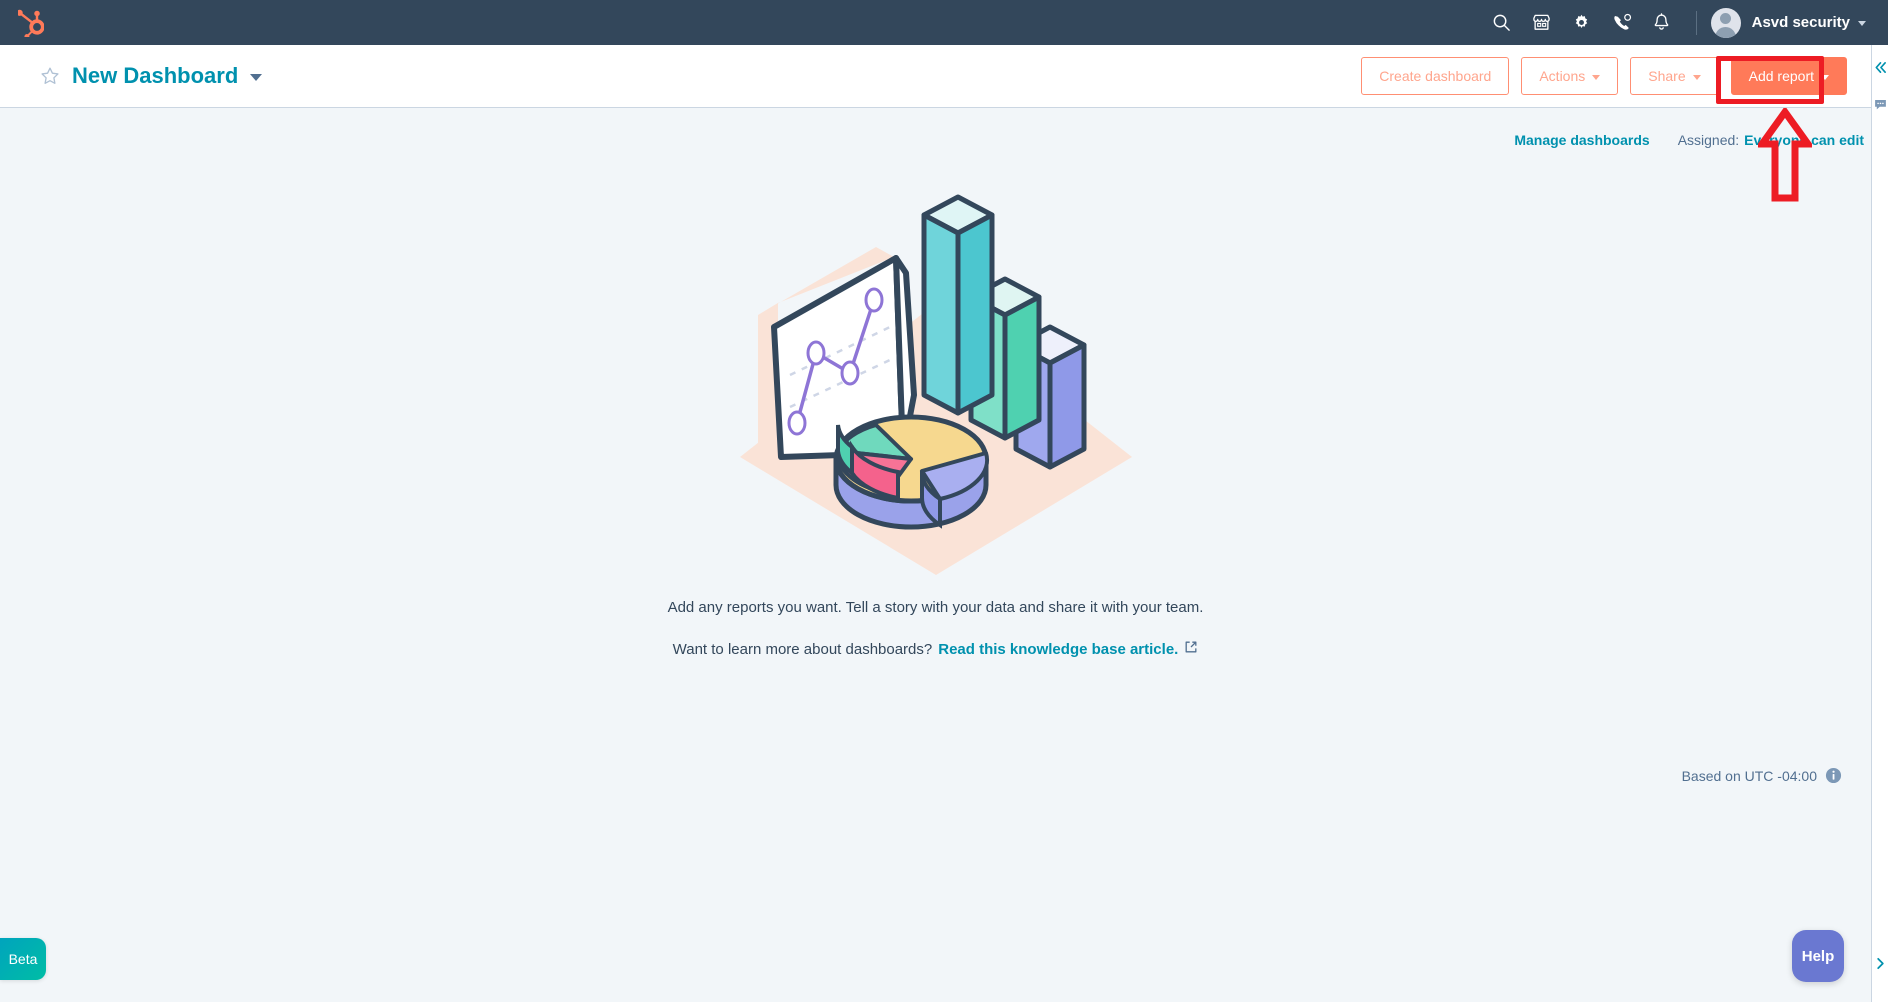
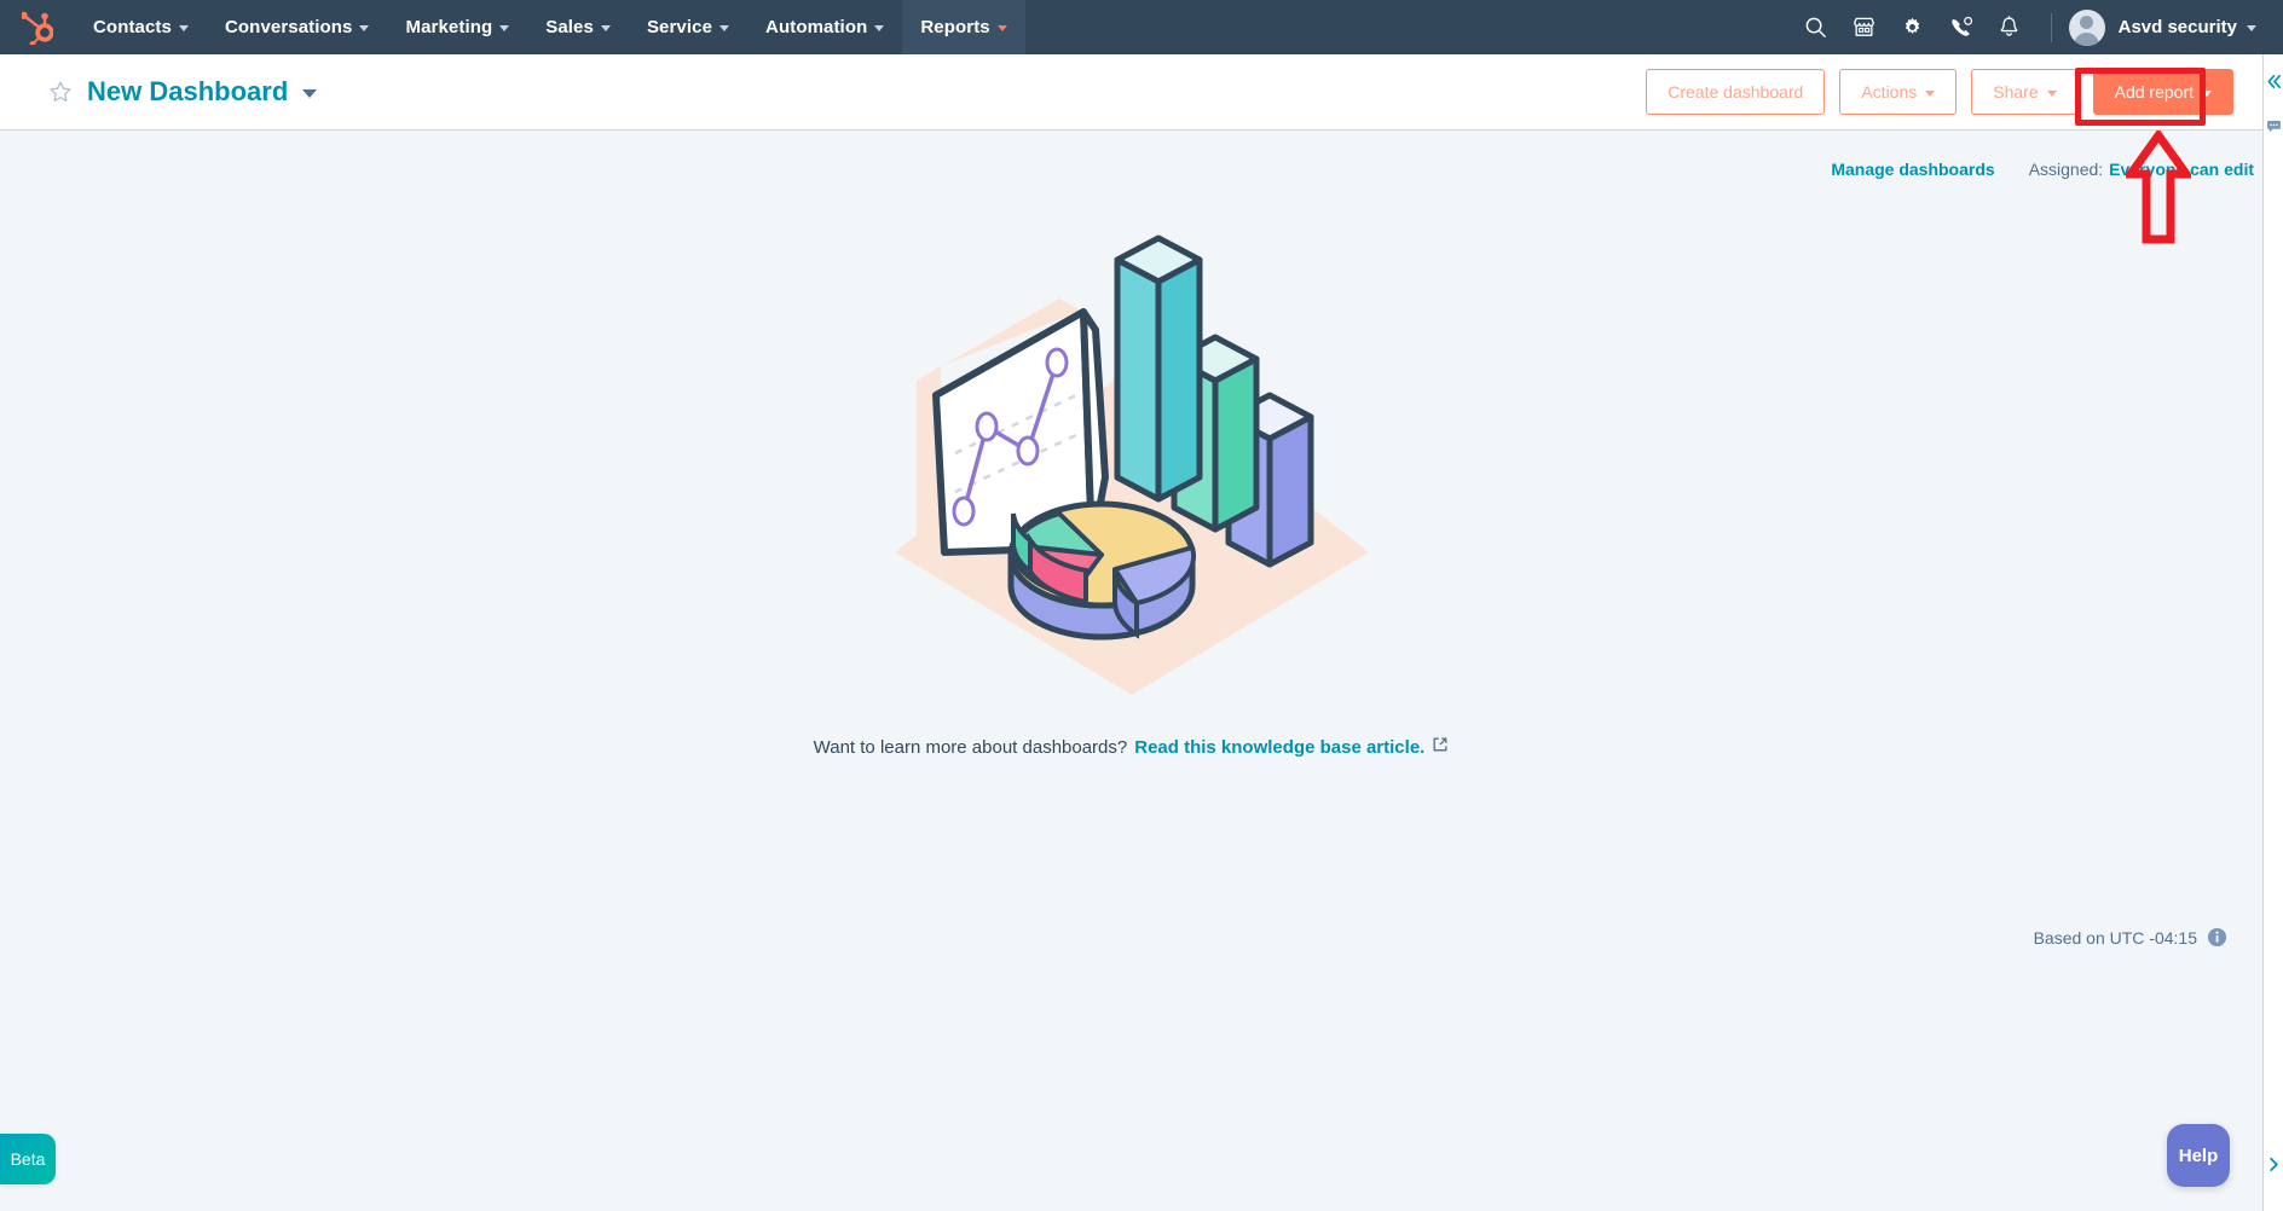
+ Contacts
+ Conversations
+ Marketing
+ Sales
+ Service
+ Automation
+ Reports
  Asvd security
  New Dashboard
  Create dashboard
  Actions
  Share
  Add report
  Manage dashboards
  Assigned: Evryon can edit
- Add any reports you want. Tell a story with your data and share it with your team.
  Want to learn more about dashboards?
  Read this knowledge base article.
- Based on UTC -04:00
+ Based on UTC -04:15
  Beta
  Help
